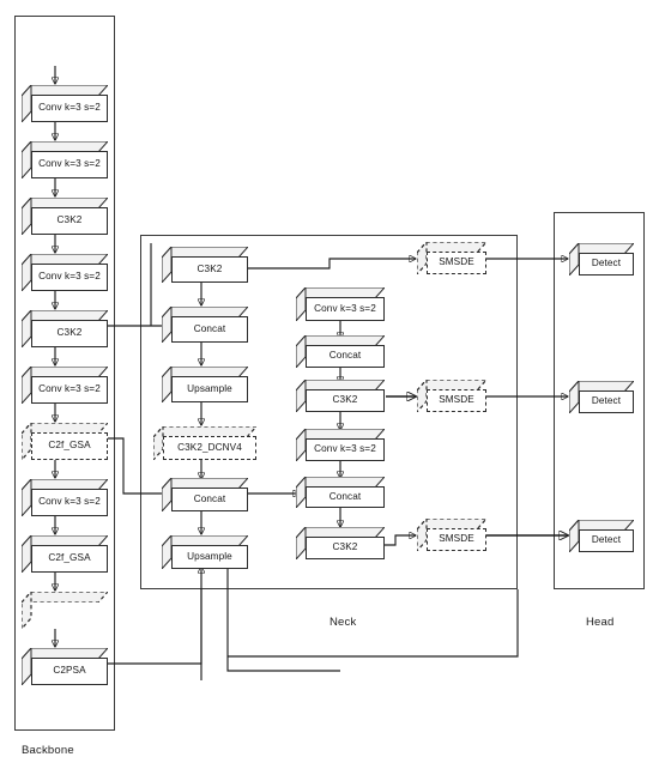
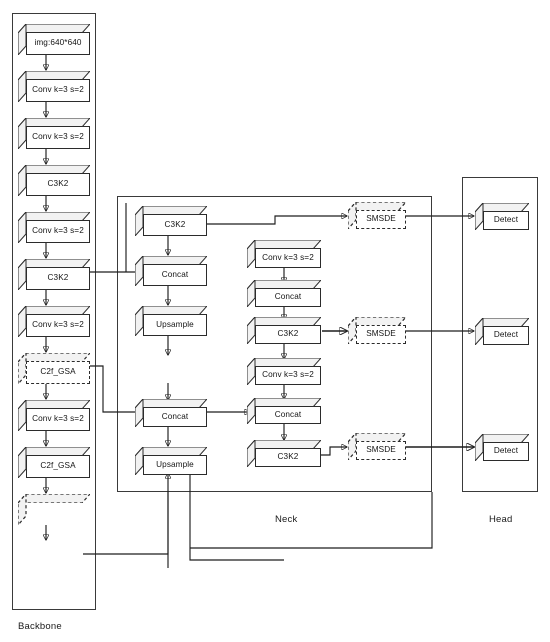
  Backbone
  Neck
  Head
+ img:640*640
  Conv k=3 s=2
  Conv k=3 s=2
  C3K2
  Conv k=3 s=2
  C3K2
  Conv k=3 s=2
  C2f_GSA
  Conv k=3 s=2
  C2f_GSA
- C2PSA
  C3K2
  Concat
  Upsample
- C3K2_DCNV4
  Concat
  Upsample
  Conv k=3 s=2
  Concat
  C3K2
  Conv k=3 s=2
  Concat
  C3K2
  SMSDE
  SMSDE
  SMSDE
  Detect
  Detect
  Detect
